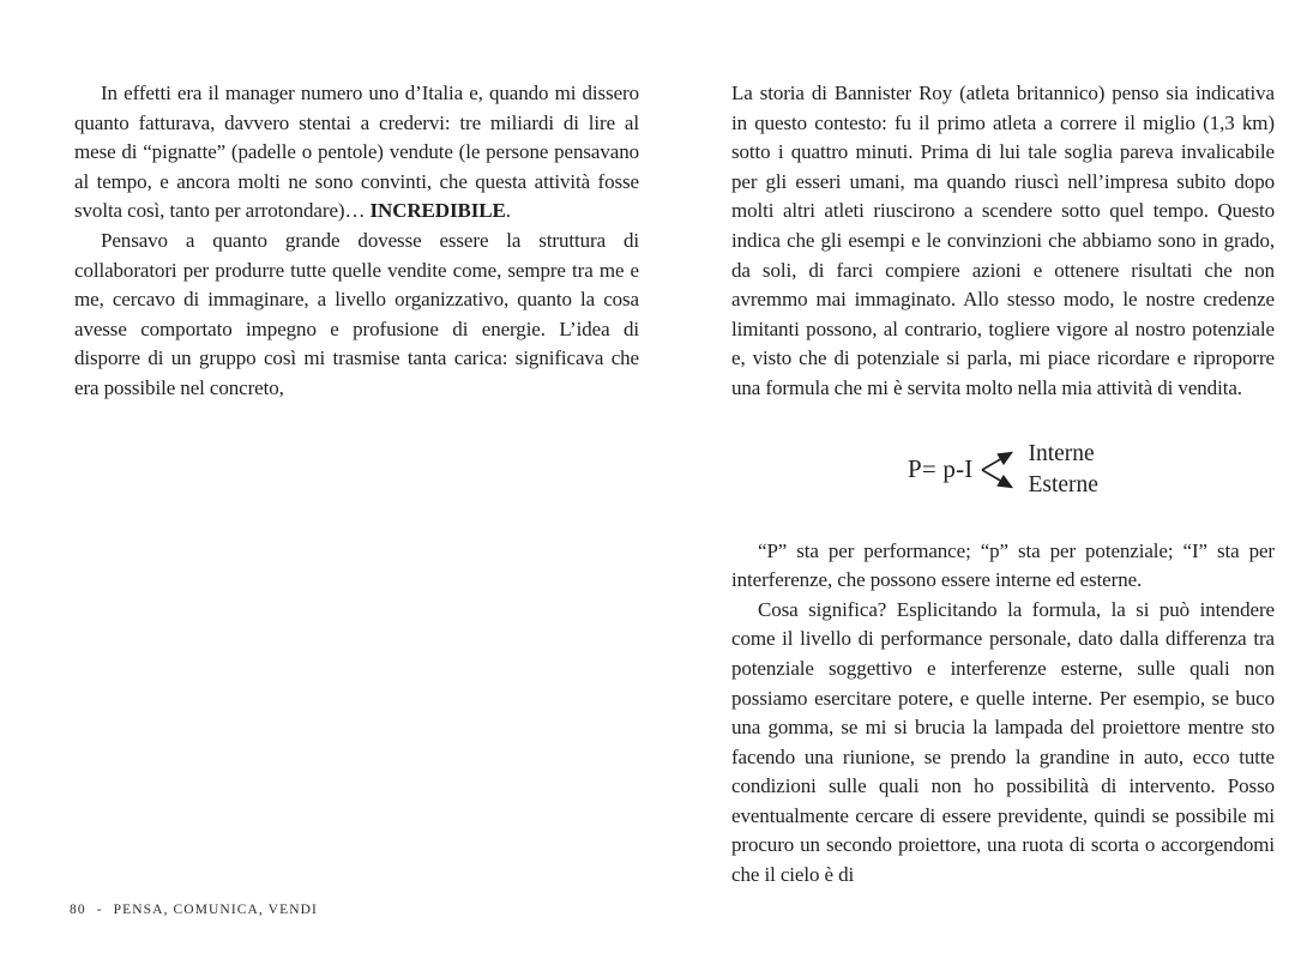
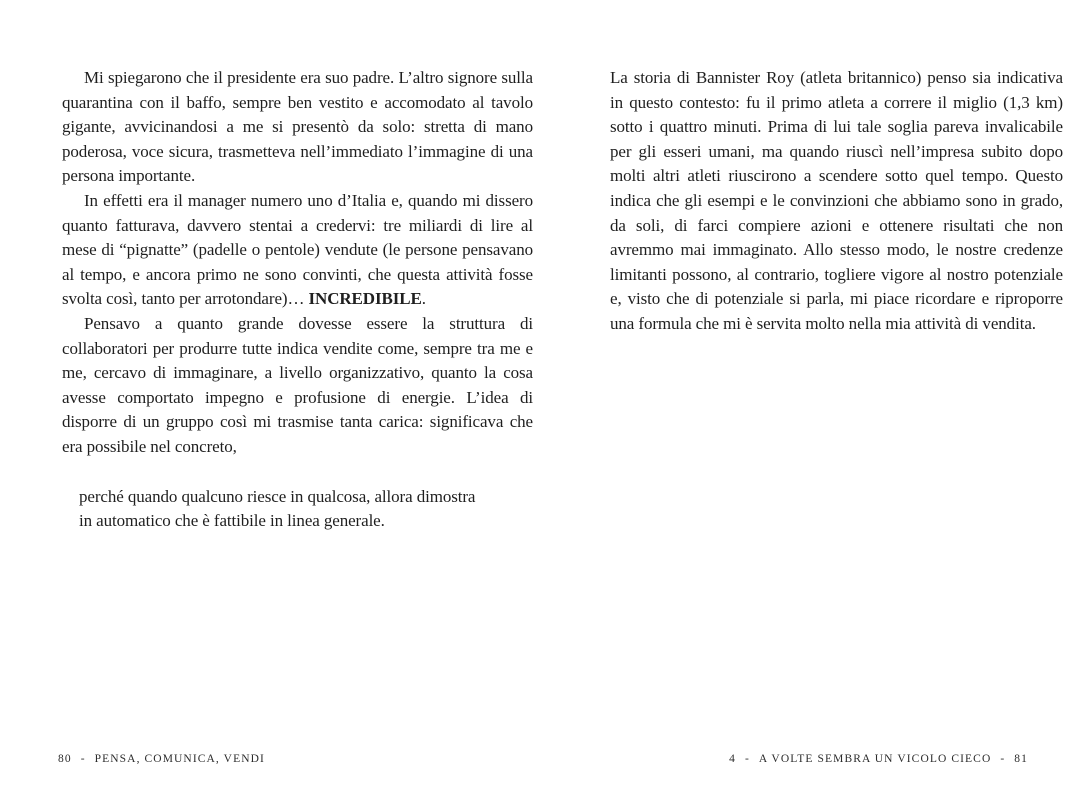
+ Mi spiegarono che il presidente era suo padre. L’altro signore sulla quarantina con il baffo, sempre ben vestito e accomodato al tavolo gigante, avvicinandosi a me si presentò da solo: stretta di mano poderosa, voce sicura, trasmetteva nell’immediato l’immagine di una persona importante.
- In effetti era il manager numero uno d’Italia e, quando mi dissero quanto fatturava, davvero stentai a credervi: tre miliardi di lire al mese di “pignatte” (padelle o pentole) vendute (le persone pensavano al tempo, e ancora molti ne sono convinti, che questa attività fosse svolta così, tanto per arrotondare)… INCREDIBILE.
+ In effetti era il manager numero uno d’Italia e, quando mi dissero quanto fatturava, davvero stentai a credervi: tre miliardi di lire al mese di “pignatte” (padelle o pentole) vendute (le persone pensavano al tempo, e ancora primo ne sono convinti, che questa attività fosse svolta così, tanto per arrotondare)… INCREDIBILE.
- Pensavo a quanto grande dovesse essere la struttura di collaboratori per produrre tutte quelle vendite come, sempre tra me e me, cercavo di immaginare, a livello organizzativo, quanto la cosa avesse comportato impegno e profusione di energie. L’idea di disporre di un gruppo così mi trasmise tanta carica: significava che era possibile nel concreto,
+ Pensavo a quanto grande dovesse essere la struttura di collaboratori per produrre tutte indica vendite come, sempre tra me e me, cercavo di immaginare, a livello organizzativo, quanto la cosa avesse comportato impegno e profusione di energie. L’idea di disporre di un gruppo così mi trasmise tanta carica: significava che era possibile nel concreto,
+ perché quando qualcuno riesce in qualcosa, allora dimostra in automatico che è fattibile in linea generale.
  La storia di Bannister Roy (atleta britannico) penso sia indicativa in questo contesto: fu il primo atleta a correre il miglio (1,3 km) sotto i quattro minuti. Prima di lui tale soglia pareva invalicabile per gli esseri umani, ma quando riuscì nell’impresa subito dopo molti altri atleti riuscirono a scendere sotto quel tempo. Questo indica che gli esempi e le convinzioni che abbiamo sono in grado, da soli, di farci compiere azioni e ottenere risultati che non avremmo mai immaginato. Allo stesso modo, le nostre credenze limitanti possono, al contrario, togliere vigore al nostro potenziale e, visto che di potenziale si parla, mi piace ricordare e riproporre una formula che mi è servita molto nella mia attività di vendita.
- P= p-I
- Interne
- Esterne
- “P” sta per performance; “p” sta per potenziale; “I” sta per interferenze, che possono essere interne ed esterne.
- Cosa significa? Esplicitando la formula, la si può intendere come il livello di performance personale, dato dalla differenza tra potenziale soggettivo e interferenze esterne, sulle quali non possiamo esercitare potere, e quelle interne. Per esempio, se buco una gomma, se mi si brucia la lampada del proiettore mentre sto facendo una riunione, se prendo la grandine in auto, ecco tutte condizioni sulle quali non ho possibilità di intervento. Posso eventualmente cercare di essere previdente, quindi se possibile mi procuro un secondo proiettore, una ruota di scorta o accorgendomi che il cielo è di
  80 - PENSA, COMUNICA, VENDI
+ 4 - A VOLTE SEMBRA UN VICOLO CIECO - 81
